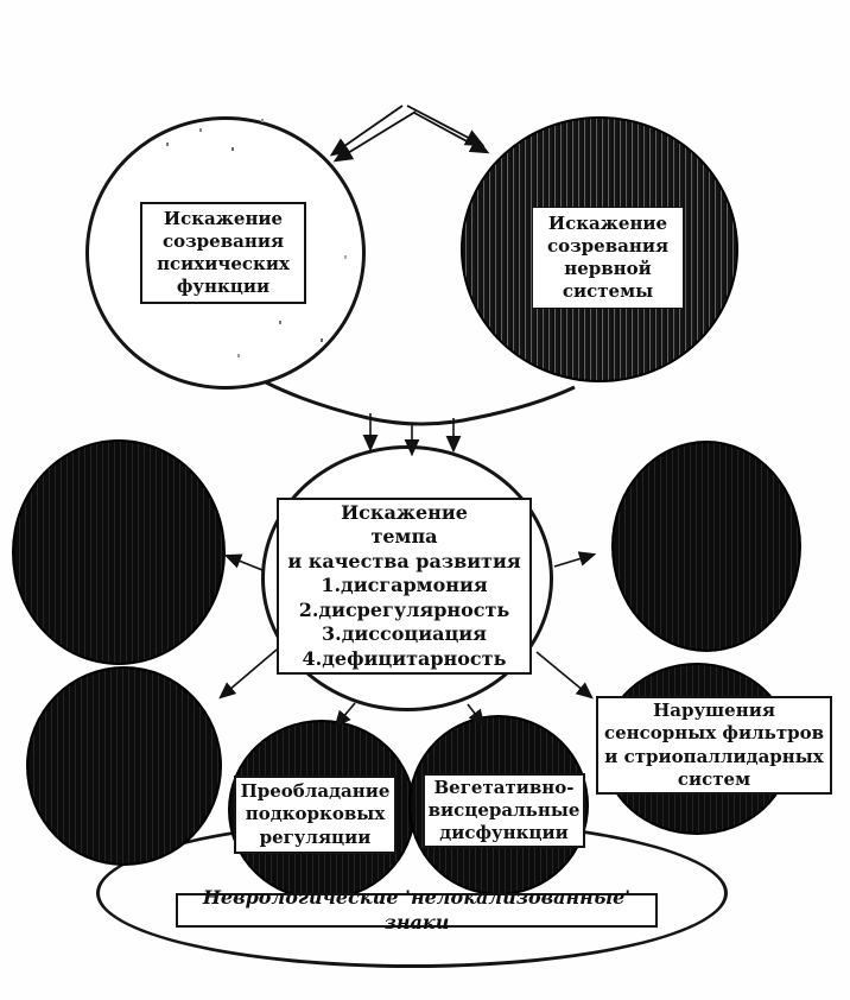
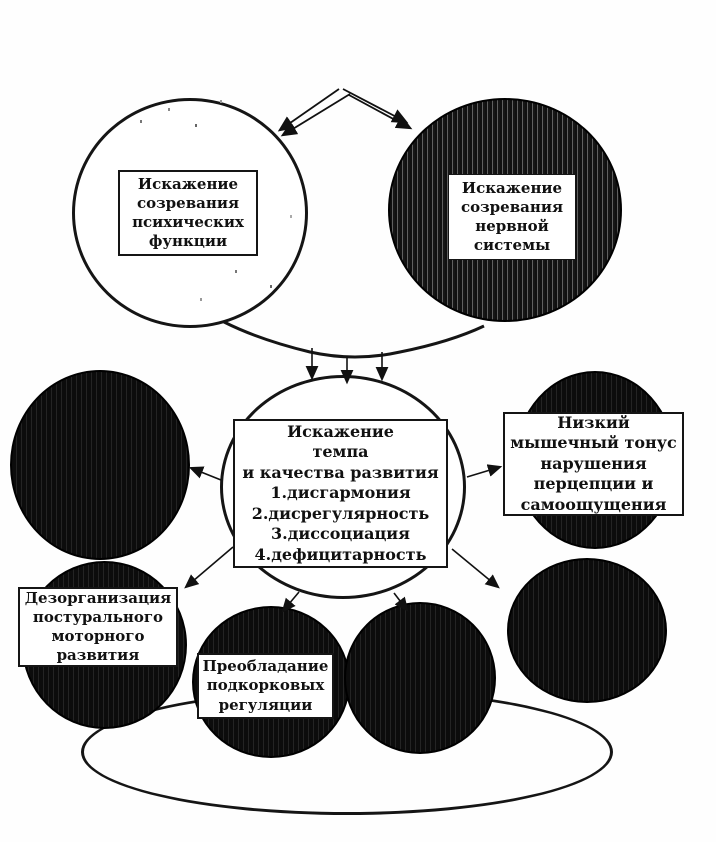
  Искажение
  созревания
  психических
  функции
  Искажение
  созревания
  нервной
  системы
  Искажение
  темпа
  и качества развития
  1.дисгармония
  2.дисрегулярность
  3.диссоциация
  4.дефицитарность
+ Низкий
+ мышечный тонус
+ нарушения
+ перцепции и
+ самоощущения
+ Дезорганизация
+ постурального
+ моторного
+ развития
  Преобладание
  подкорковых
  регуляции
- Вегетативно-
- висцеральные
- дисфункции
- Нарушения
- сенсорных фильтров
- и стриопаллидарных
- систем
- Неврологические 'нелокализованные' знаки
